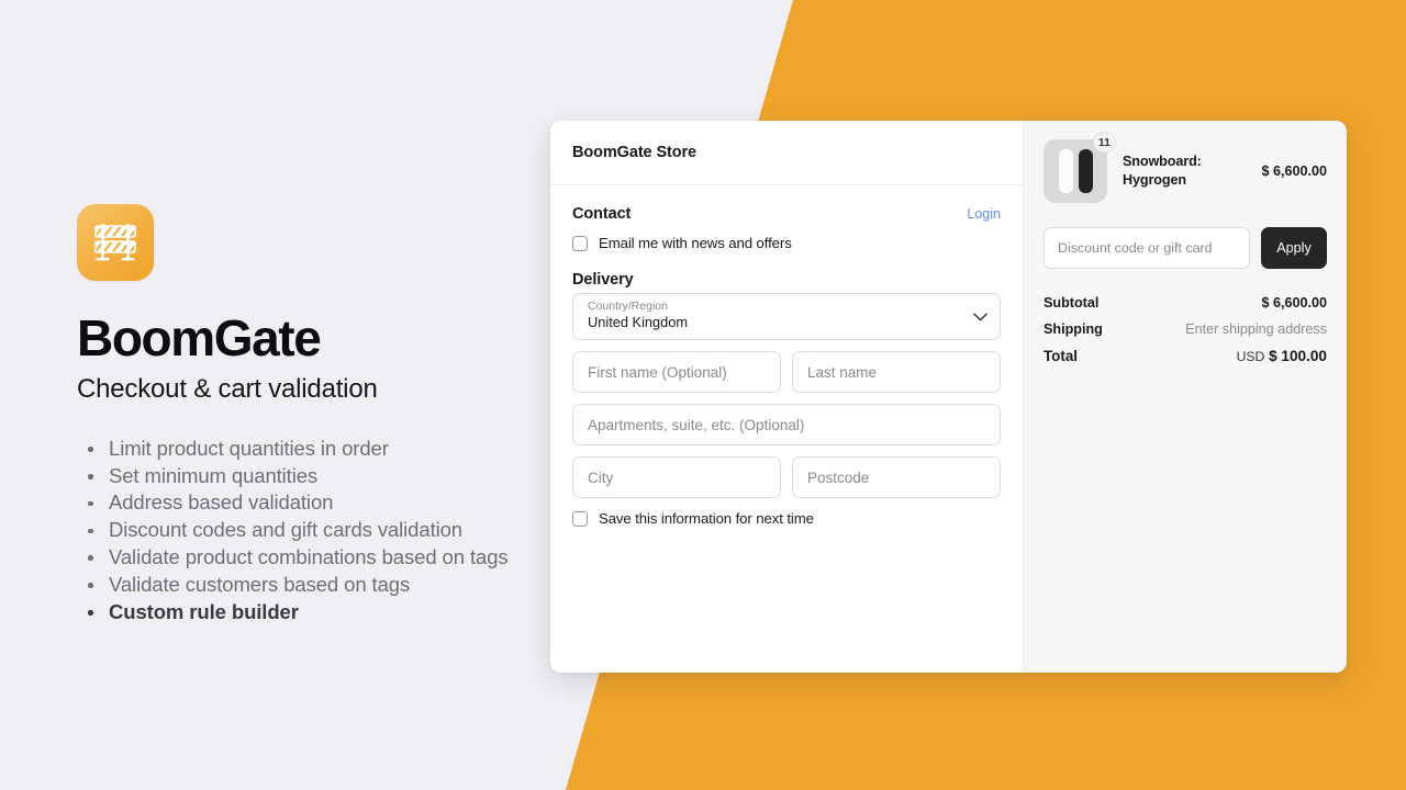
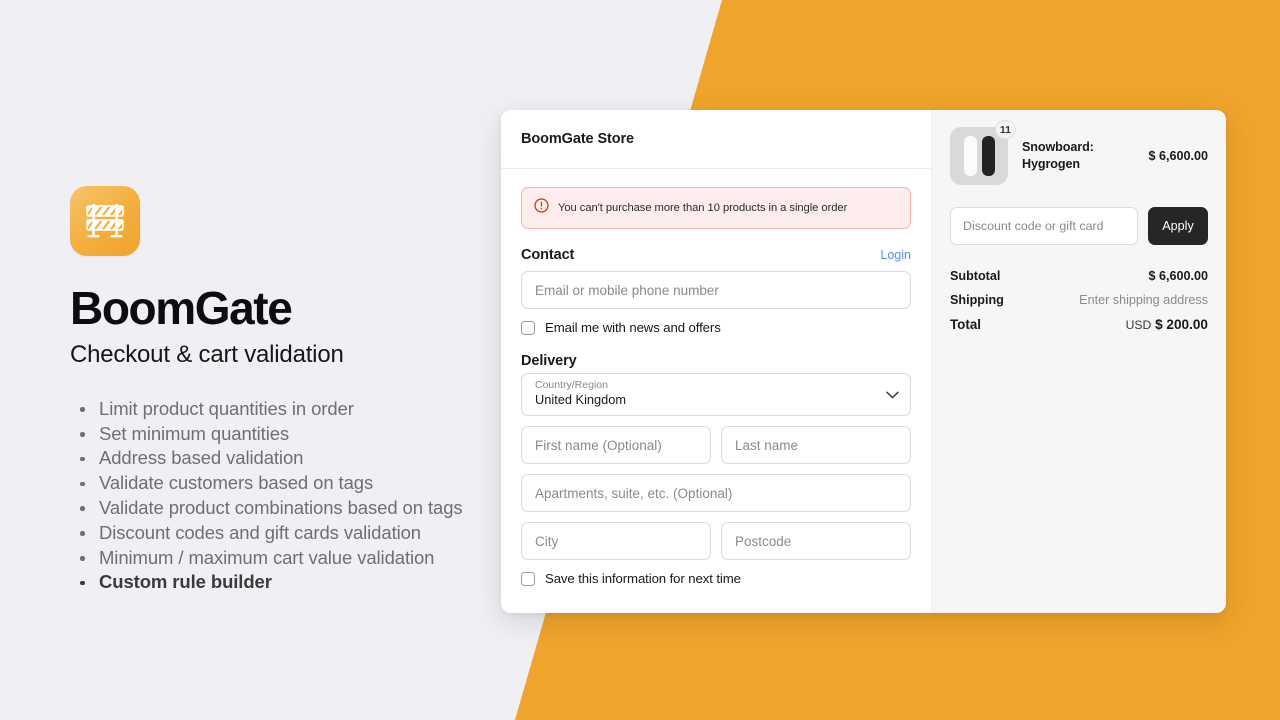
  BoomGate
  Checkout & cart validation
  Limit product quantities in order
  Set minimum quantities
  Address based validation
- Discount codes and gift cards validation
+ Validate customers based on tags
  Validate product combinations based on tags
- Validate customers based on tags
+ Discount codes and gift cards validation
+ Minimum / maximum cart value validation
  Custom rule builder
  BoomGate Store
+ You can't purchase more than 10 products in a single order
  Contact
  Login
+ Email or mobile phone number
  Email me with news and offers
  Delivery
  Country/Region
  United Kingdom
  First name (Optional)
  Last name
  Apartments, suite, etc. (Optional)
  City
  Postcode
  Save this information for next time
  11
  Snowboard: Hygrogen
  $ 6,600.00
  Discount code or gift card
  Apply
  Subtotal
  $ 6,600.00
  Shipping
  Enter shipping address
  Total
- USD $ 100.00
+ USD $ 200.00
